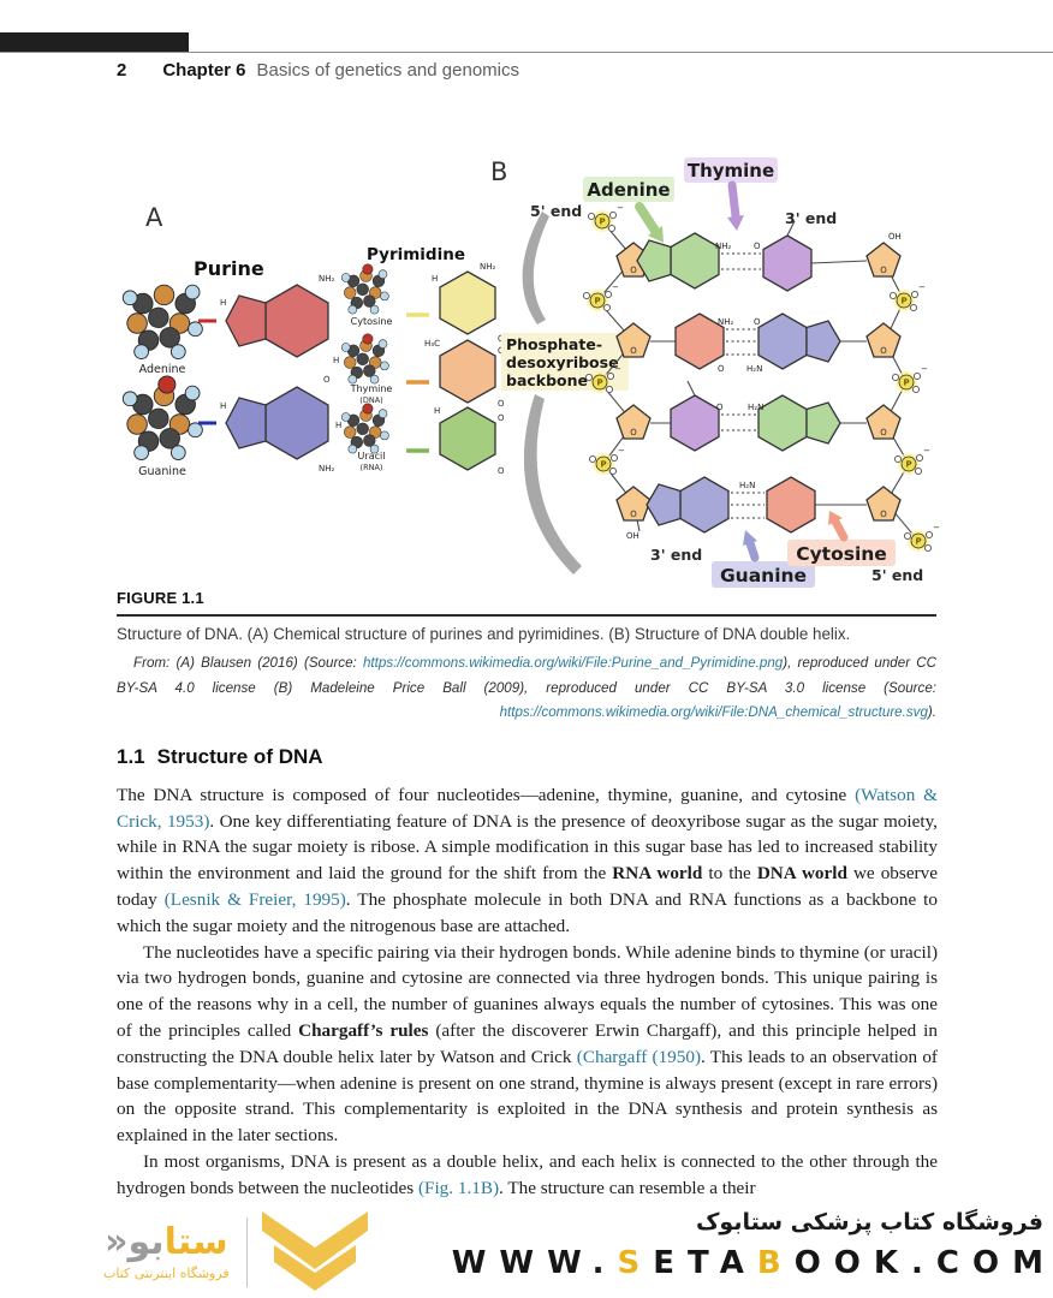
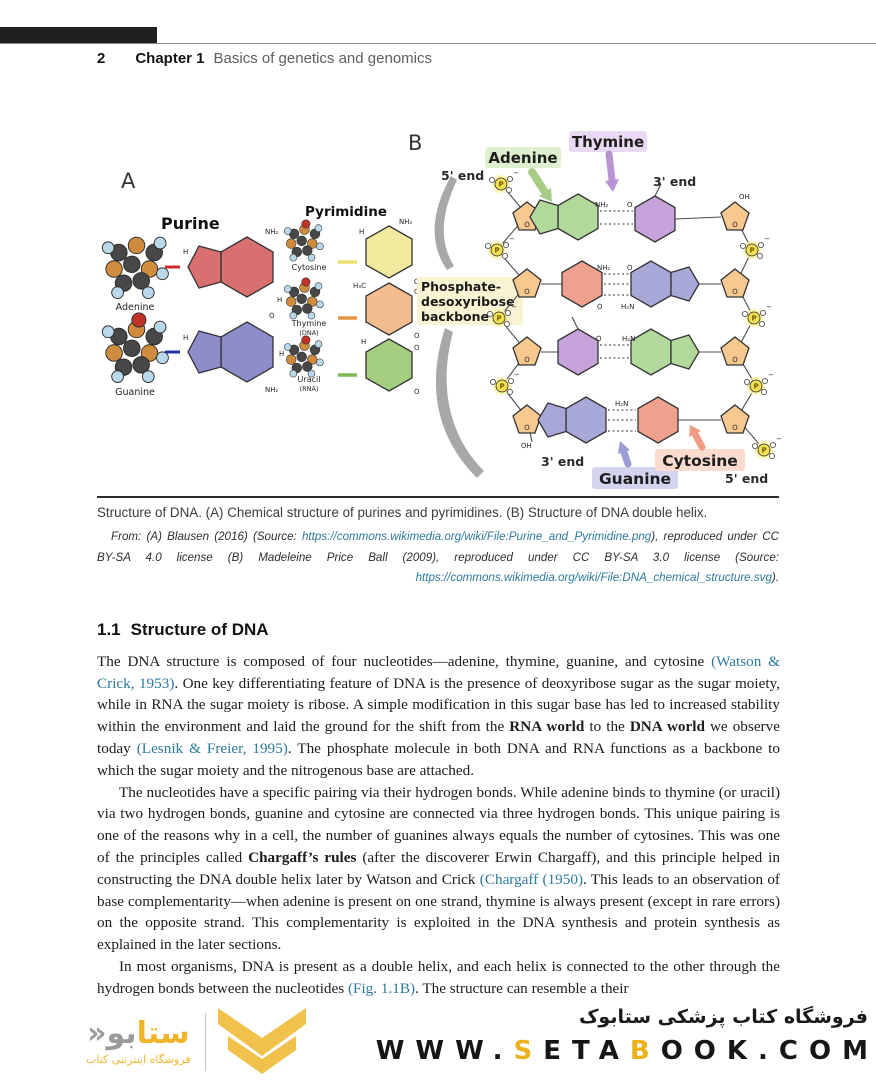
- 2 Chapter 6 Basics of genetics and genomics
+ 2 Chapter 1 Basics of genetics and genomics
  A
  Purine
  NH₂
  H
  H
  Adenine
  O
  H
  H
  NH₂
  Guanine
  Pyrimidine
  Cytosine
  NH₂
  H
  O
  Thymine
  (DNA)
  H₃C
  O
  O
  Uracil
  (RNA)
  H
  O
  O
  B
  Phosphate-
  desoxyribose
  backbone
  NH₂
  O
  NH₂
  O
  O
  H₂N
  O
  H₂N
  H₂N
  Adenine
  Thymine
  5' end
  3' end
  OH
  OH
  3' end
  Guanine
  Cytosine
  5' end
- FIGURE 1.1
  Structure of DNA. (A) Chemical structure of purines and pyrimidines. (B) Structure of DNA double helix.
  From: (A) Blausen (2016) (Source: https://commons.wikimedia.org/wiki/File:Purine_and_Pyrimidine.png), reproduced under CC BY-SA 4.0 license (B) Madeleine Price Ball (2009), reproduced under CC BY-SA 3.0 license (Source: https://commons.wikimedia.org/wiki/File:DNA_chemical_structure.svg).
  1.1 Structure of DNA
  The DNA structure is composed of four nucleotides—adenine, thymine, guanine, and cytosine (Watson & Crick, 1953). One key differentiating feature of DNA is the presence of deoxyribose sugar as the sugar moiety, while in RNA the sugar moiety is ribose. A simple modification in this sugar base has led to increased stability within the environment and laid the ground for the shift from the RNA world to the DNA world we observe today (Lesnik & Freier, 1995). The phosphate molecule in both DNA and RNA functions as a backbone to which the sugar moiety and the nitrogenous base are attached.
  The nucleotides have a specific pairing via their hydrogen bonds. While adenine binds to thymine (or uracil) via two hydrogen bonds, guanine and cytosine are connected via three hydrogen bonds. This unique pairing is one of the reasons why in a cell, the number of guanines always equals the number of cytosines. This was one of the principles called Chargaff’s rules (after the discoverer Erwin Chargaff), and this principle helped in constructing the DNA double helix later by Watson and Crick (Chargaff (1950). This leads to an observation of base complementarity—when adenine is present on one strand, thymine is always present (except in rare errors) on the opposite strand. This complementarity is exploited in the DNA synthesis and protein synthesis as explained in the later sections.
  In most organisms, DNA is present as a double helix, and each helix is connected to the other through the hydrogen bonds between the nucleotides (Fig. 1.1B). The structure can resemble a their
  ستابو«
  فروشگاه اینترنتی کتاب
  فروشگاه کتاب پزشکی ستابوک
  WWW.SETABOOK.COM
